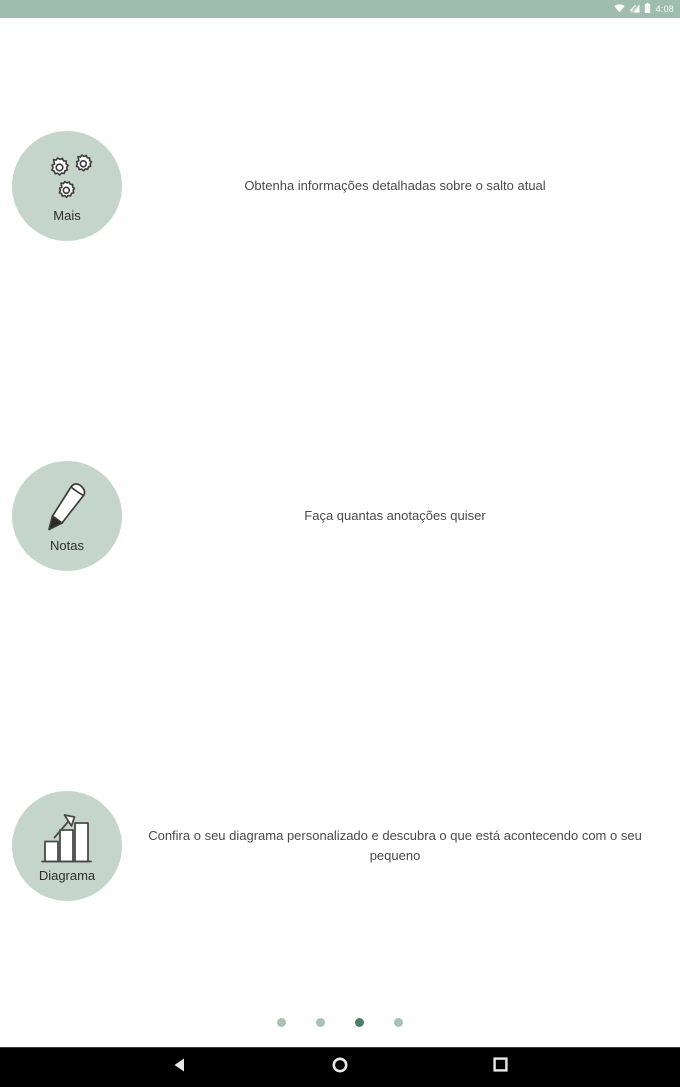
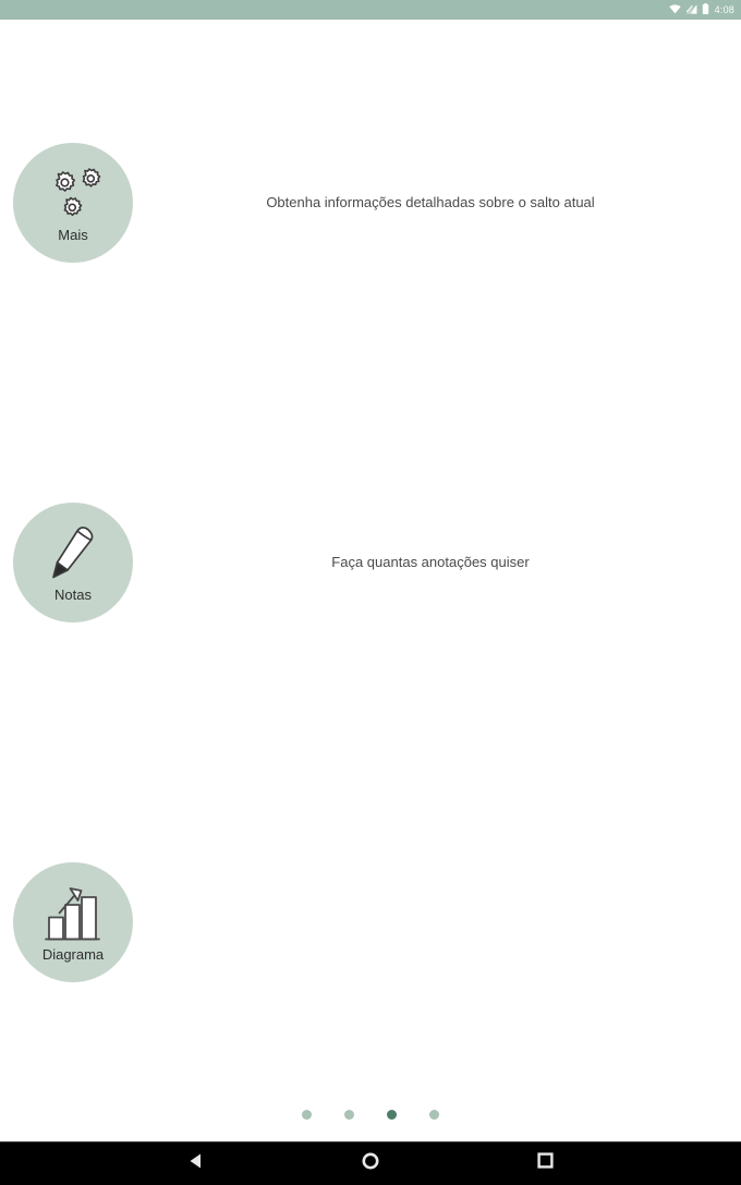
  4:08
  Mais
  Obtenha informações detalhadas sobre o salto atual
  Notas
  Faça quantas anotações quiser
  Diagrama
- Confira o seu diagrama personalizado e descubra o que está acontecendo com o seu pequeno
